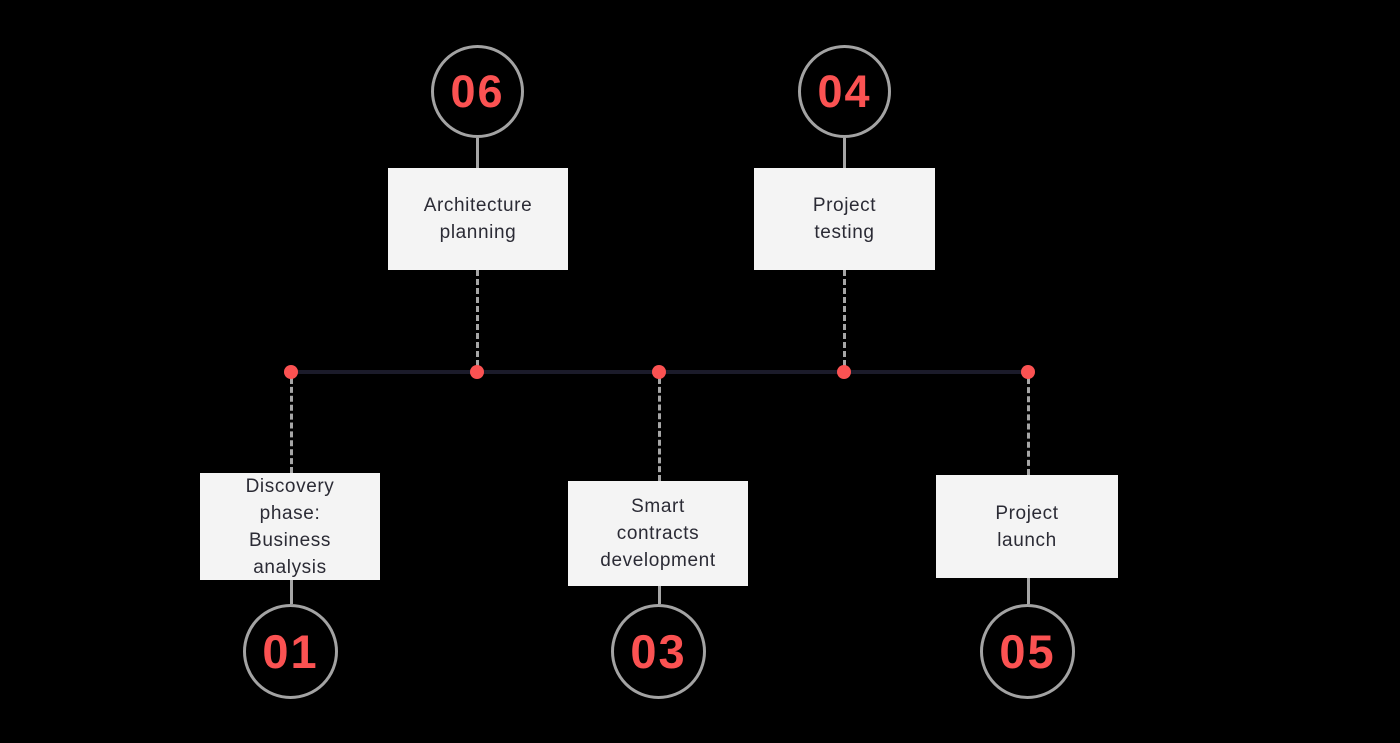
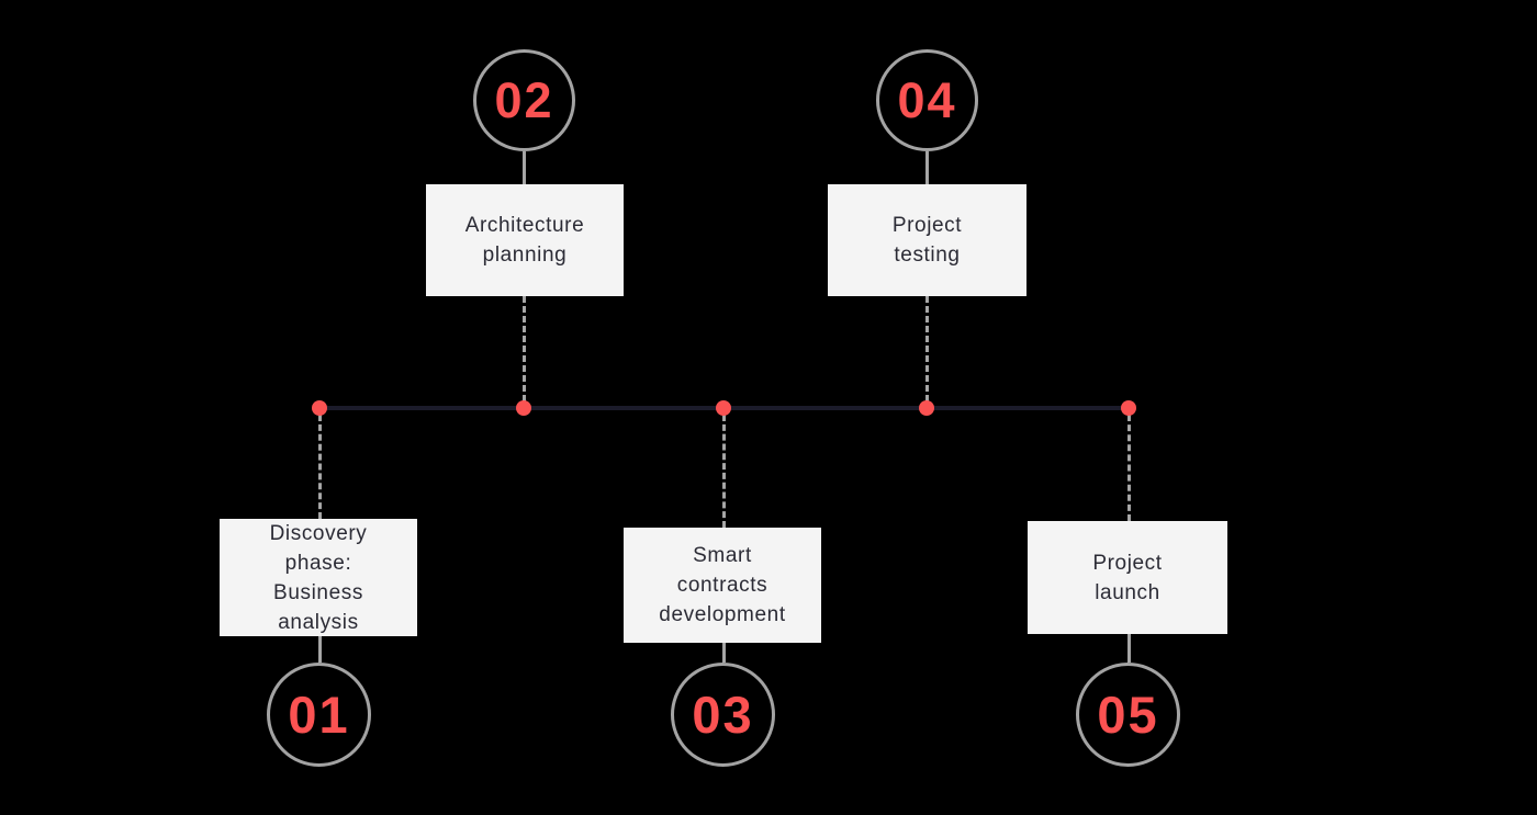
  Discovery
  phase:
  Business
  analysis
  Architecture
  planning
  Smart
  contracts
  development
  Project
  testing
  Project
  launch
  01
- 06
+ 02
  03
  04
  05
